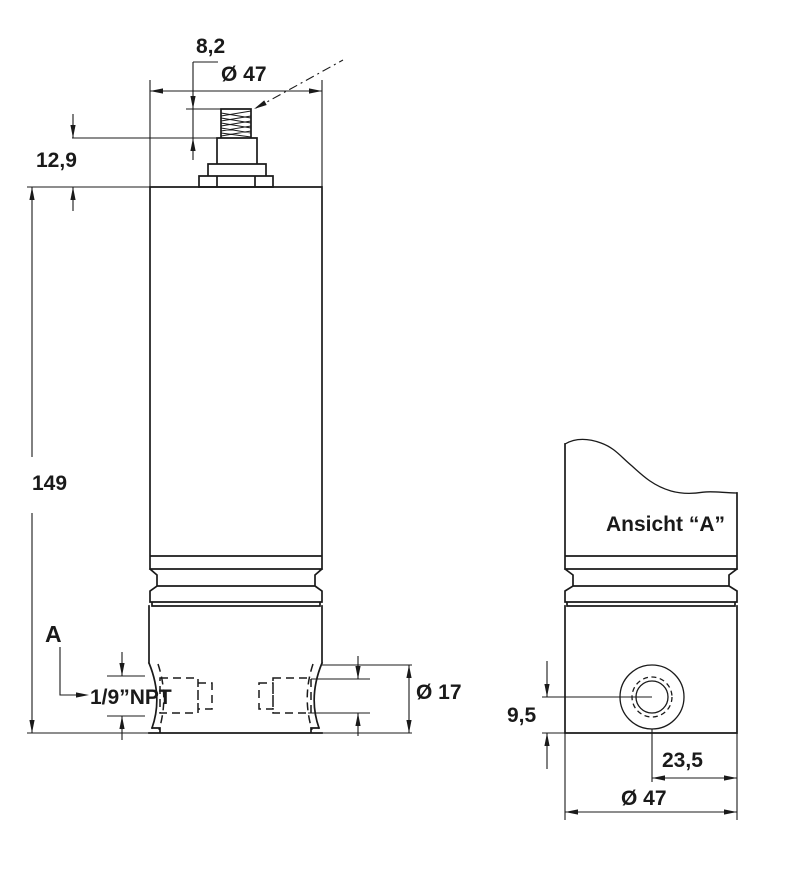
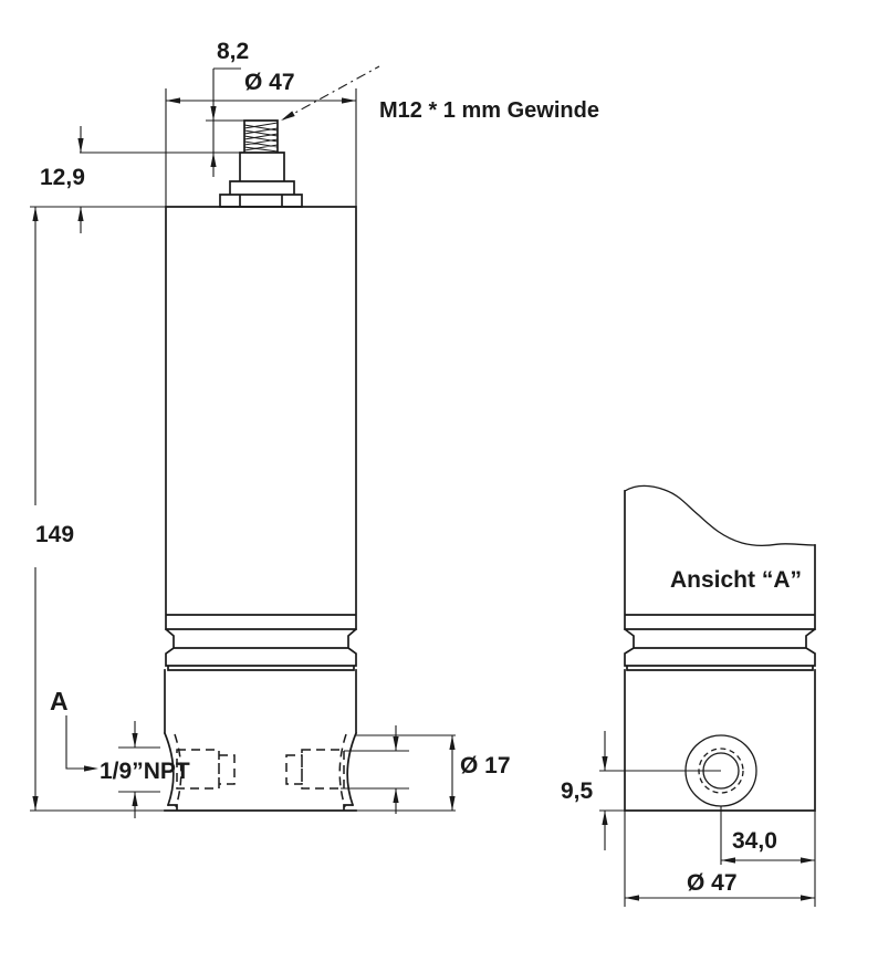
  Ø 47
  8,2
  12,9
  149
  A
  1/9”NPT
  Ø 17
+ M12 * 1 mm Gewinde
  Ansicht “A”
  9,5
- 23,5
+ 34,0
  Ø 47
